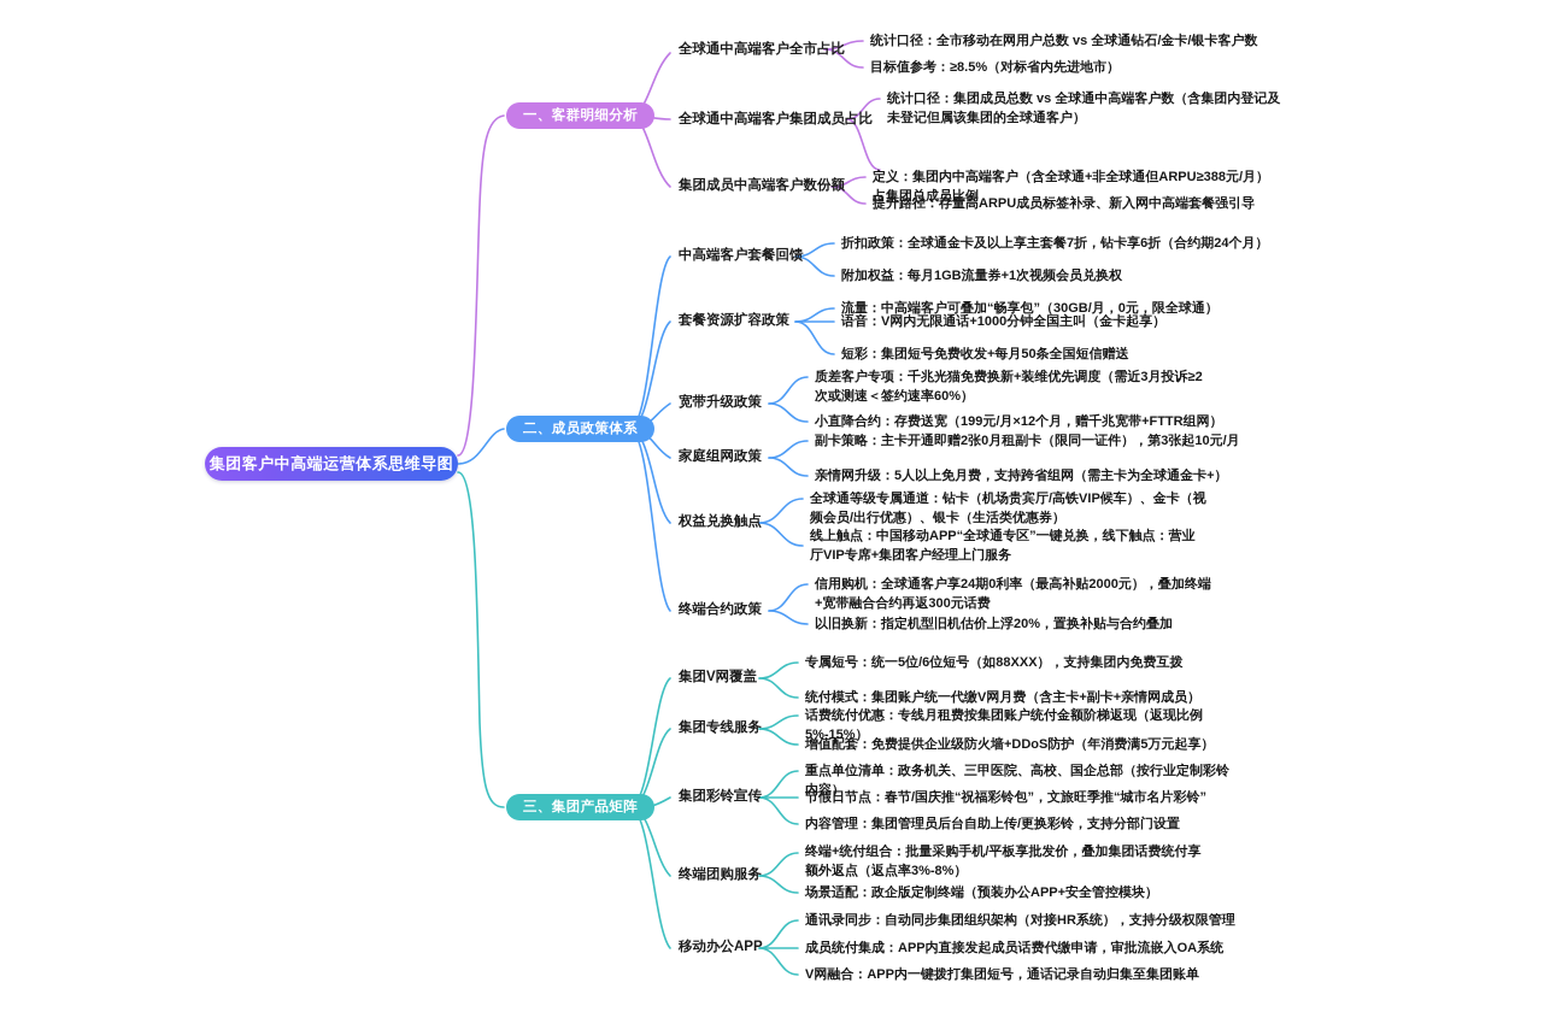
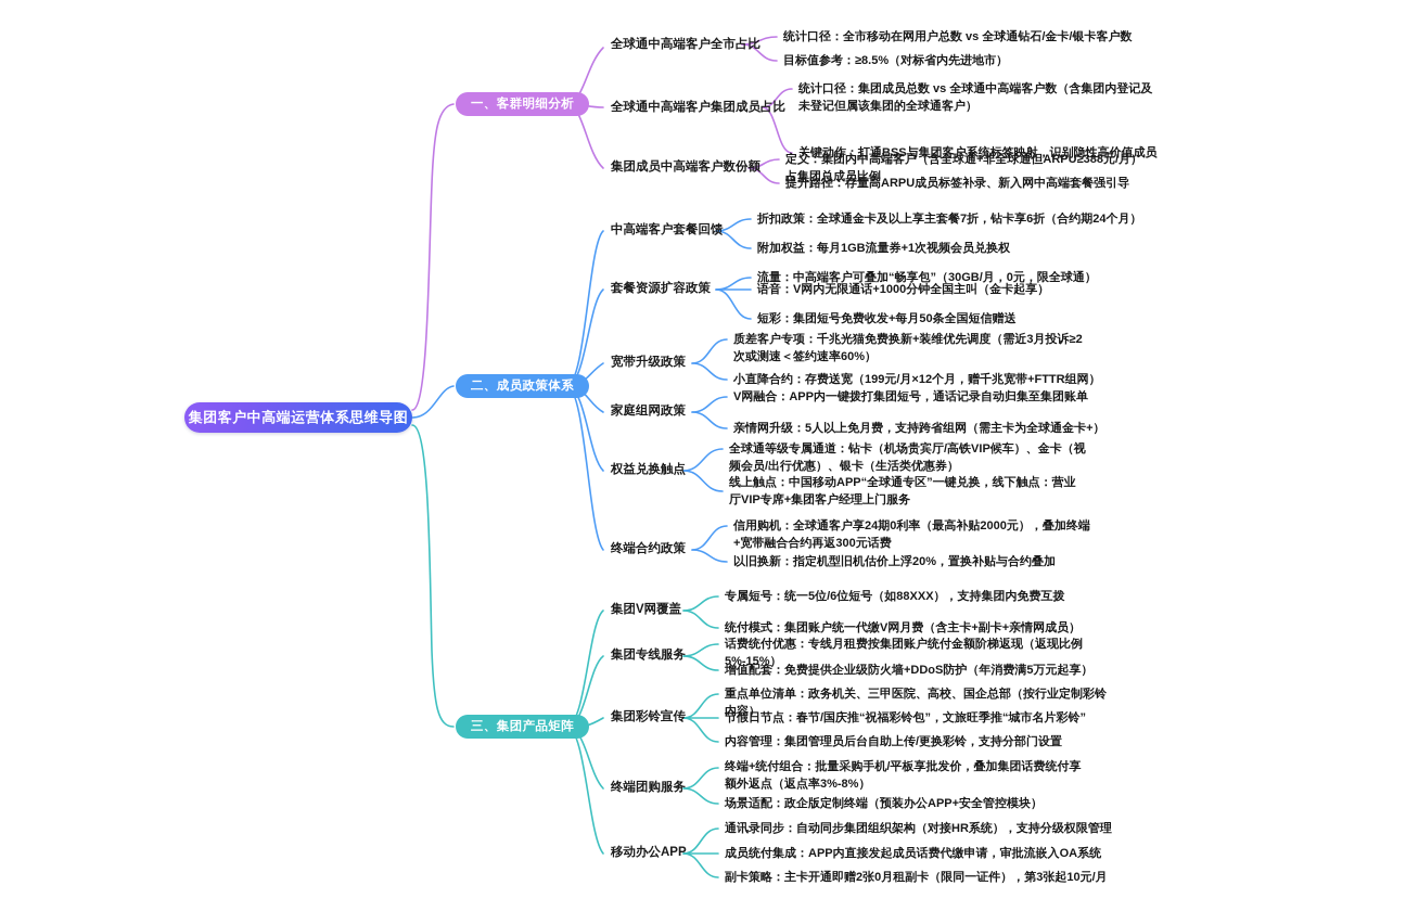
  集团客户中高端运营体系思维导图
  一、客群明细分析
  二、成员政策体系
  三、集团产品矩阵
  全球通中高端客户全市占比
  全球通中高端客户集团成员占比
  集团成员中高端客户数份额
  统计口径：全市移动在网用户总数 vs 全球通钻石/金卡/银卡客户数
  目标值参考：≥8.5%（对标省内先进地市）
  统计口径：集团成员总数 vs 全球通中高端客户数（含集团内登记及未登记但属该集团的全球通客户）
+ 关键动作：打通BSS与集团客户系统标签映射，识别隐性高价值成员
  定义：集团内中高端客户（含全球通+非全球通但ARPU≥388元/月）占集团总成员比例
  提升路径：存量高ARPU成员标签补录、新入网中高端套餐强引导
  中高端客户套餐回馈
  套餐资源扩容政策
  宽带升级政策
  家庭组网政策
  权益兑换触点
  终端合约政策
  折扣政策：全球通金卡及以上享主套餐7折，钻卡享6折（合约期24个月）
  附加权益：每月1GB流量券+1次视频会员兑换权
  流量：中高端客户可叠加“畅享包”（30GB/月，0元，限全球通）
  语音：V网内无限通话+1000分钟全国主叫（金卡起享）
  短彩：集团短号免费收发+每月50条全国短信赠送
  质差客户专项：千兆光猫免费换新+装维优先调度（需近3月投诉≥2次或测速＜签约速率60%）
  小直降合约：存费送宽（199元/月×12个月，赠千兆宽带+FTTR组网）
- 副卡策略：主卡开通即赠2张0月租副卡（限同一证件），第3张起10元/月
+ V网融合：APP内一键拨打集团短号，通话记录自动归集至集团账单
  亲情网升级：5人以上免月费，支持跨省组网（需主卡为全球通金卡+）
  全球通等级专属通道：钻卡（机场贵宾厅/高铁VIP候车）、金卡（视频会员/出行优惠）、银卡（生活类优惠券）
  线上触点：中国移动APP“全球通专区”一键兑换，线下触点：营业厅VIP专席+集团客户经理上门服务
  信用购机：全球通客户享24期0利率（最高补贴2000元），叠加终端+宽带融合合约再返300元话费
  以旧换新：指定机型旧机估价上浮20%，置换补贴与合约叠加
  集团V网覆盖
  集团专线服务
  集团彩铃宣传
  终端团购服务
  移动办公APP
  专属短号：统一5位/6位短号（如88XXX），支持集团内免费互拨
  统付模式：集团账户统一代缴V网月费（含主卡+副卡+亲情网成员）
  话费统付优惠：专线月租费按集团账户统付金额阶梯返现（返现比例5%-15%）
  增值配套：免费提供企业级防火墙+DDoS防护（年消费满5万元起享）
  重点单位清单：政务机关、三甲医院、高校、国企总部（按行业定制彩铃内容）
  节假日节点：春节/国庆推“祝福彩铃包”，文旅旺季推“城市名片彩铃”
  内容管理：集团管理员后台自助上传/更换彩铃，支持分部门设置
  终端+统付组合：批量采购手机/平板享批发价，叠加集团话费统付享额外返点（返点率3%-8%）
  场景适配：政企版定制终端（预装办公APP+安全管控模块）
  通讯录同步：自动同步集团组织架构（对接HR系统），支持分级权限管理
  成员统付集成：APP内直接发起成员话费代缴申请，审批流嵌入OA系统
- V网融合：APP内一键拨打集团短号，通话记录自动归集至集团账单
+ 副卡策略：主卡开通即赠2张0月租副卡（限同一证件），第3张起10元/月
